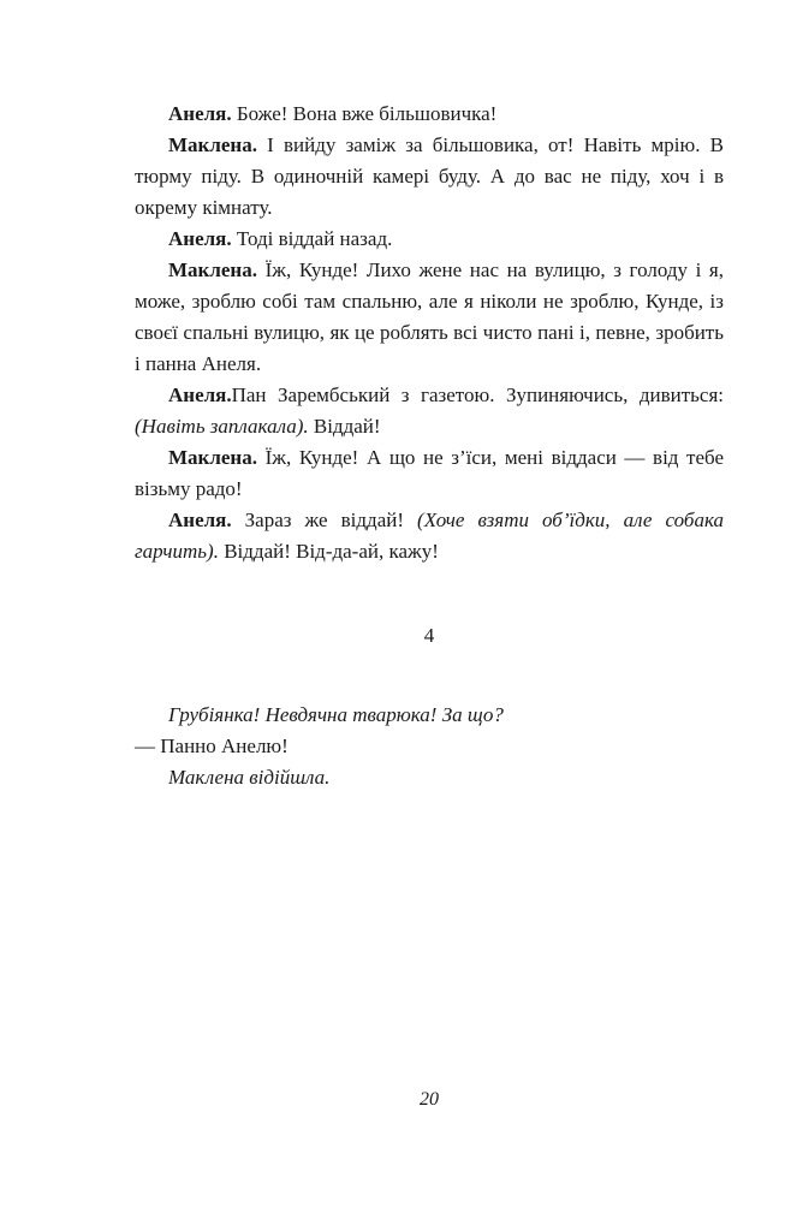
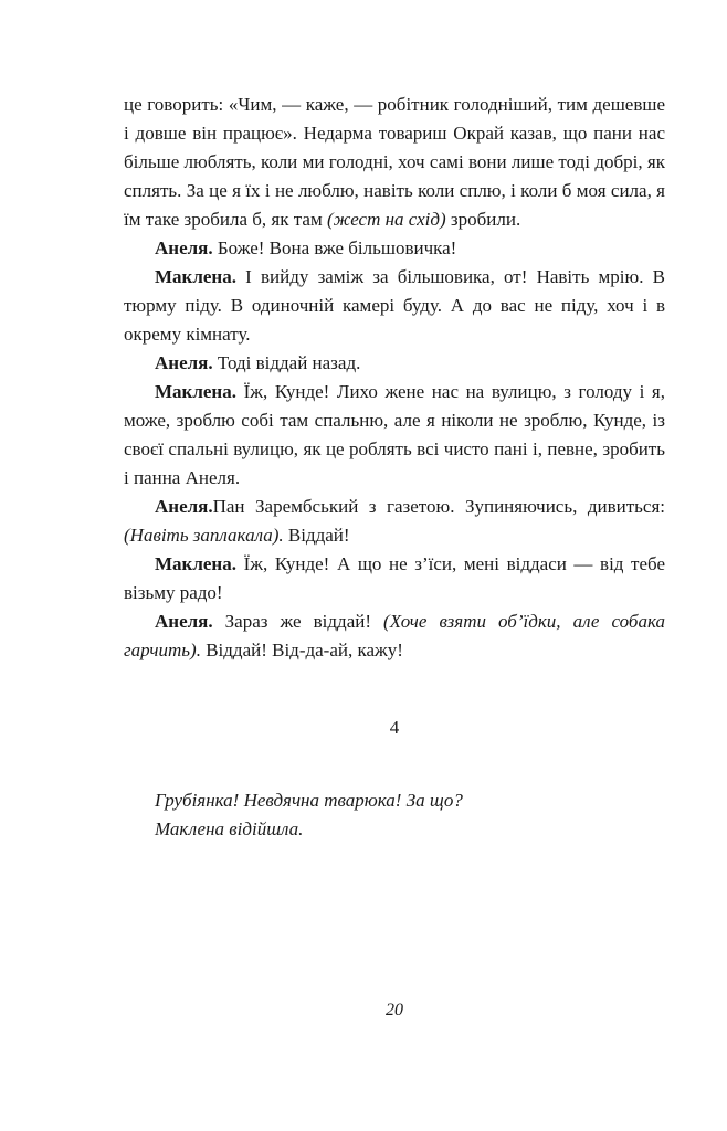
+ це говорить: «Чим, — каже, — робітник голодніший, тим дешевше і довше він працює». Недарма товариш Окрай казав, що пани нас більше люблять, коли ми голодні, хоч самі вони лише тоді добрі, як сплять. За це я їх і не люблю, навіть коли сплю, і коли б моя сила, я їм таке зробила б, як там (жест на схід) зробили.
  Анеля. Боже! Вона вже більшовичка!
  Маклена. І вийду заміж за більшовика, от! Навіть мрію. В тюрму піду. В одиночній камері буду. А до вас не піду, хоч і в окрему кімнату.
  Анеля. Тоді віддай назад.
  Маклена. Їж, Кунде! Лихо жене нас на вулицю, з голоду і я, може, зроблю собі там спальню, але я ніколи не зроблю, Кунде, із своєї спальні вулицю, як це роблять всі чисто пані і, певне, зробить і панна Анеля.
  Анеля.Пан Зарембський з газетою. Зупиняючись, дивиться:(Навіть заплакала). Віддай!
  Маклена. Їж, Кунде! А що не з’їси, мені віддаси — від тебе візьму радо!
  Анеля. Зараз же віддай! (Хоче взяти об’їдки, але собака гарчить). Віддай! Від-да-ай, кажу!
  4
  Грубіянка! Невдячна тварюка! За що?
- — Панно Анелю!
  Маклена відійшла.
  20
